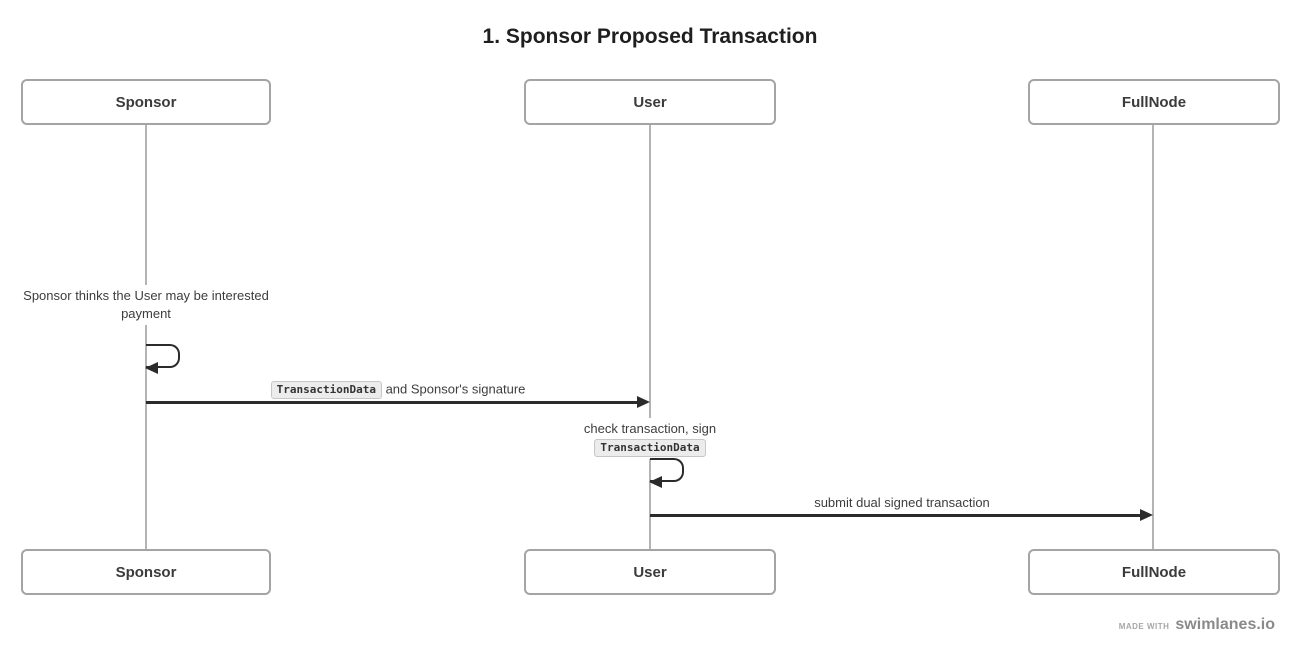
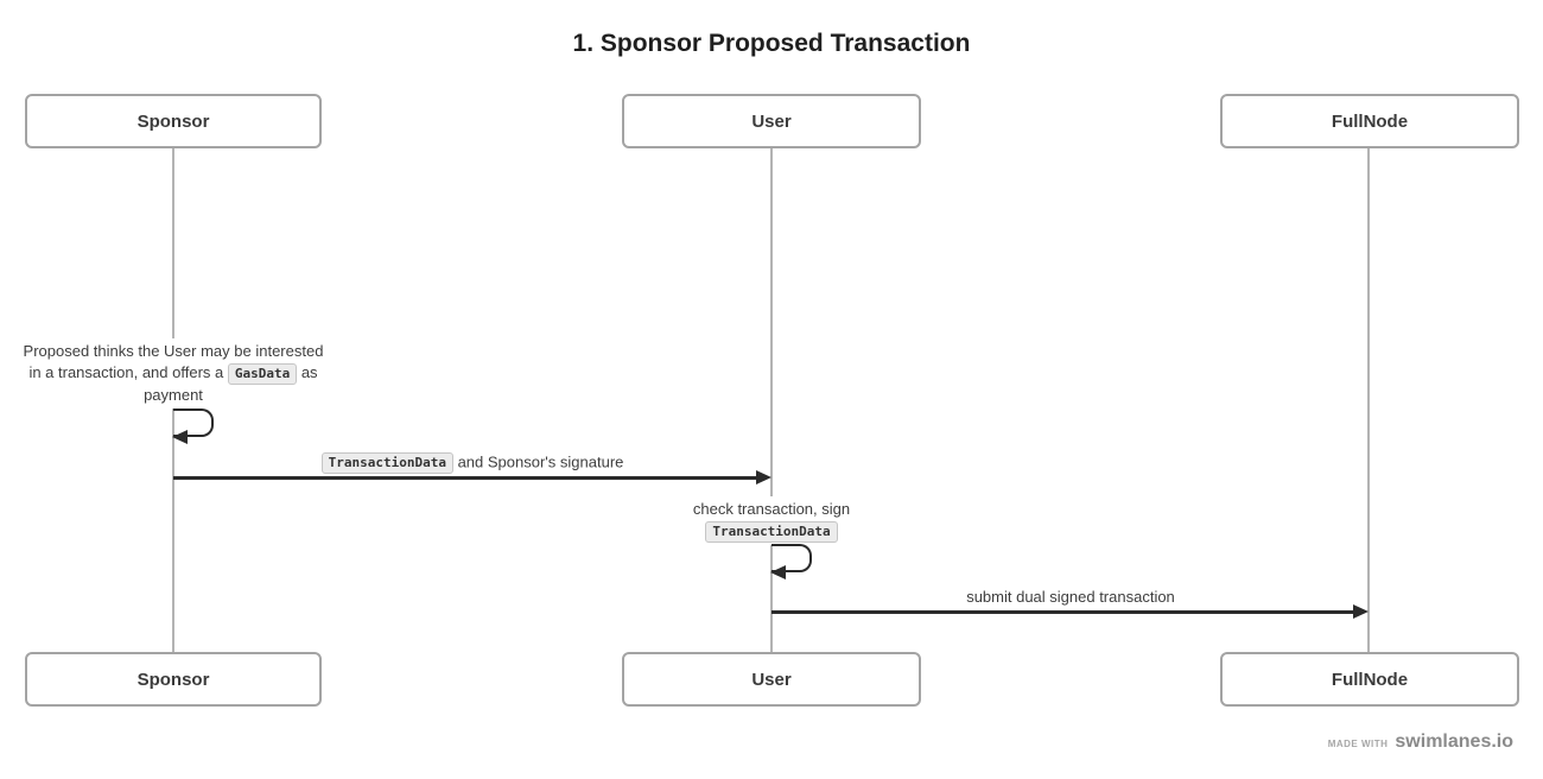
  1. Sponsor Proposed Transaction
  Sponsor
  User
  FullNode
- Sponsor thinks the User may be interested
+ Proposed thinks the User may be interested
+ in a transaction, and offers a GasData as
  payment
  TransactionData and Sponsor's signature
  check transaction, sign
  TransactionData
  submit dual signed transaction
  Sponsor
  User
  FullNode
  MADE WITH
  swimlanes.io
